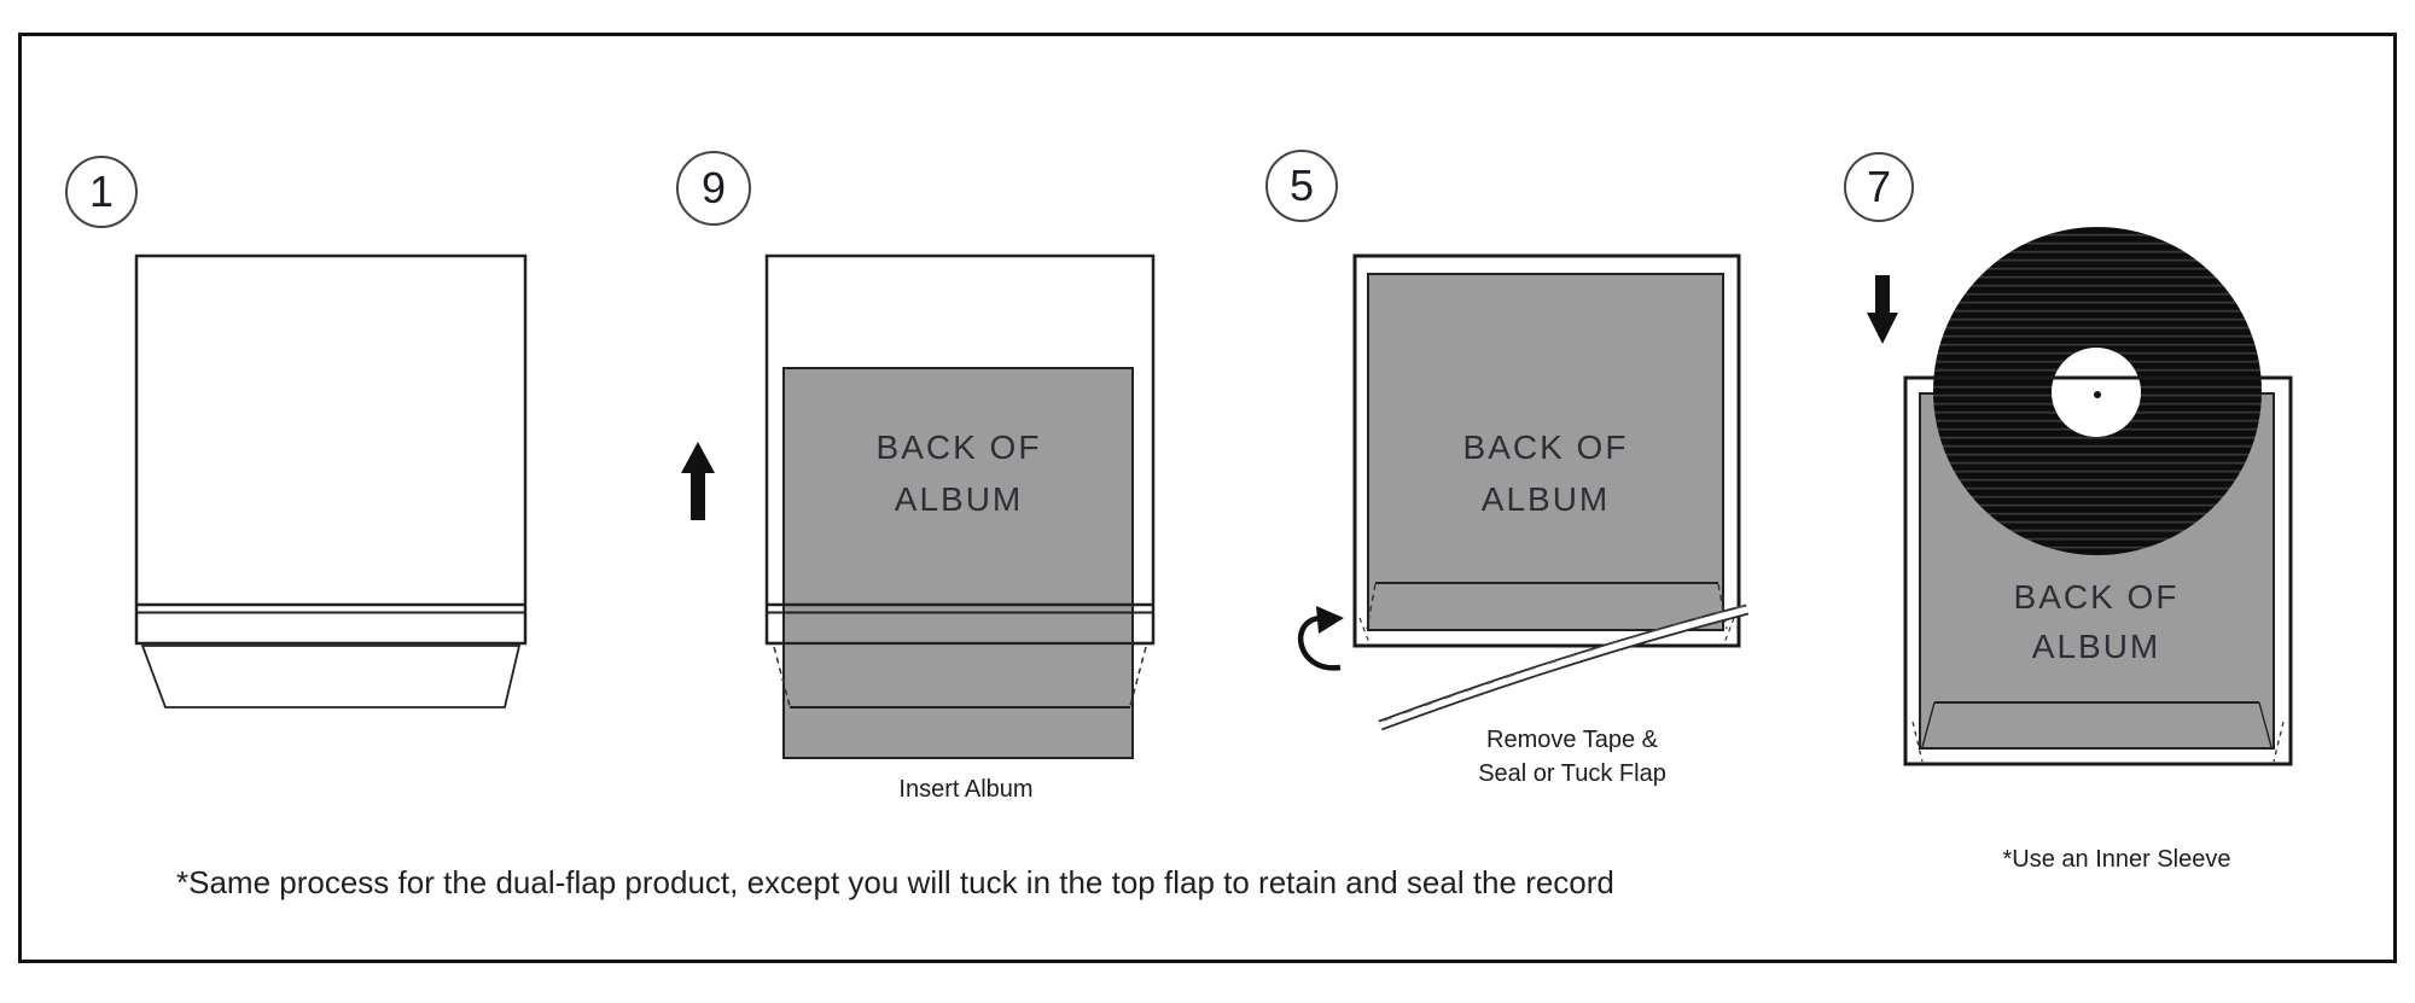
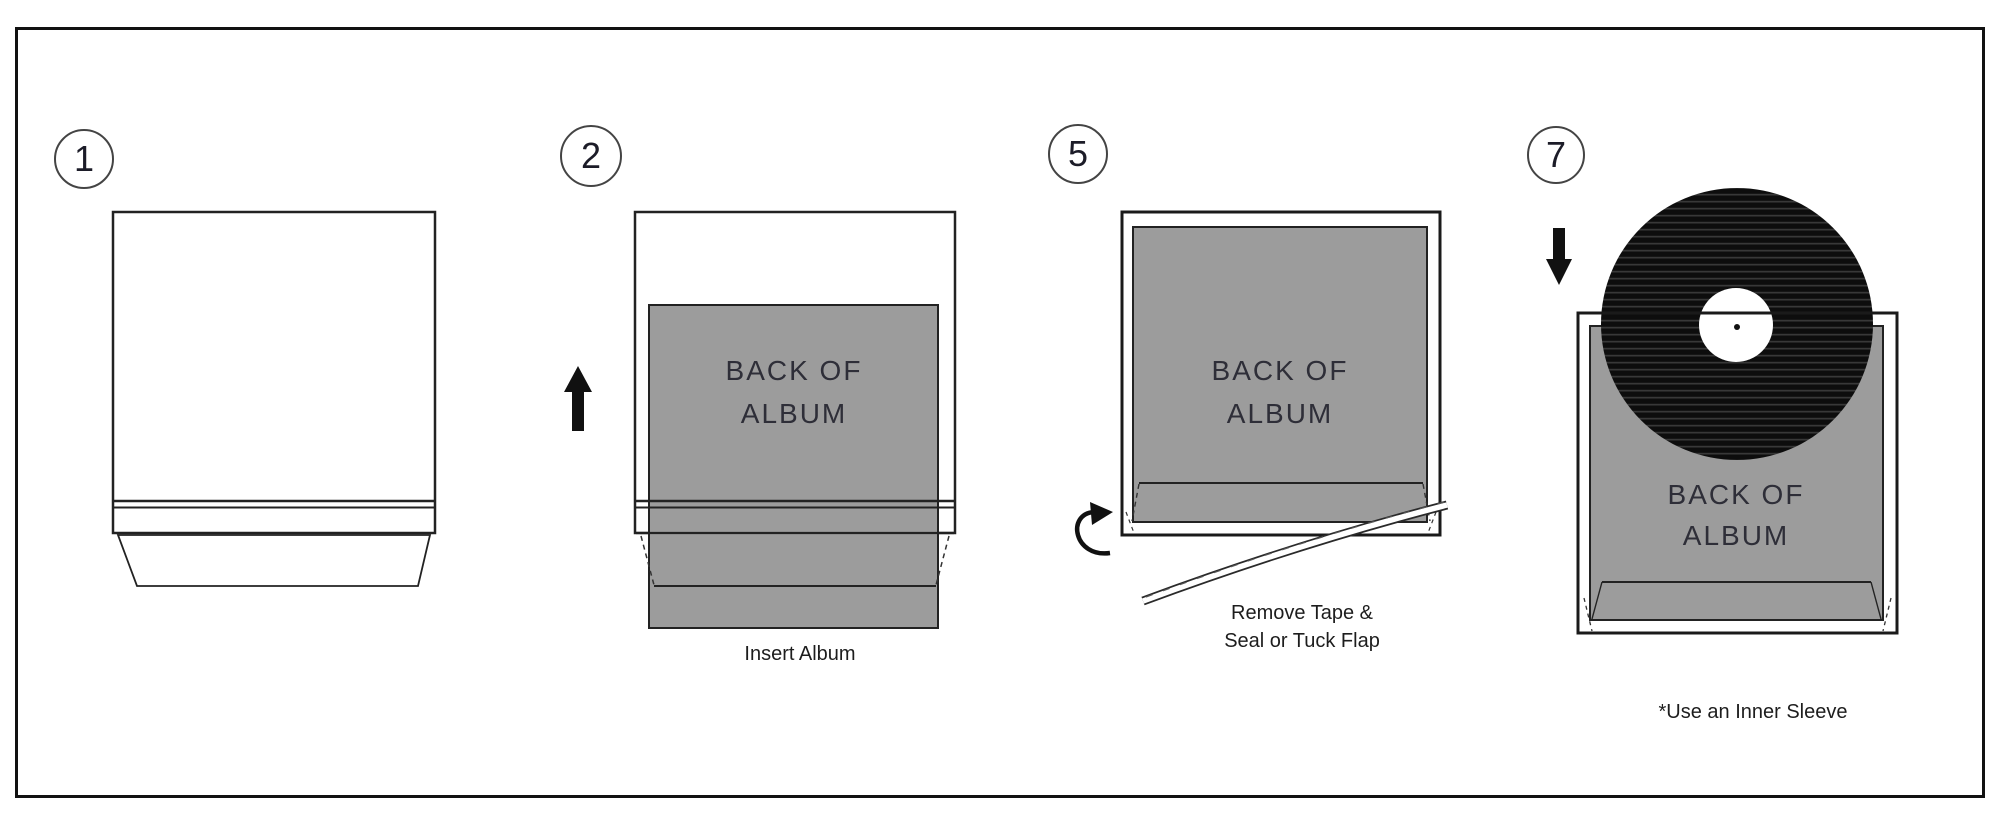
  1
- 9
+ 2
  5
  7
  BACK OF
  ALBUM
  BACK OF
  ALBUM
  BACK OF
  ALBUM
  Insert Album
  Remove Tape &
  Seal or Tuck Flap
  *Use an Inner Sleeve
- *Same process for the dual-flap product, except you will tuck in the top flap to retain and seal the record
